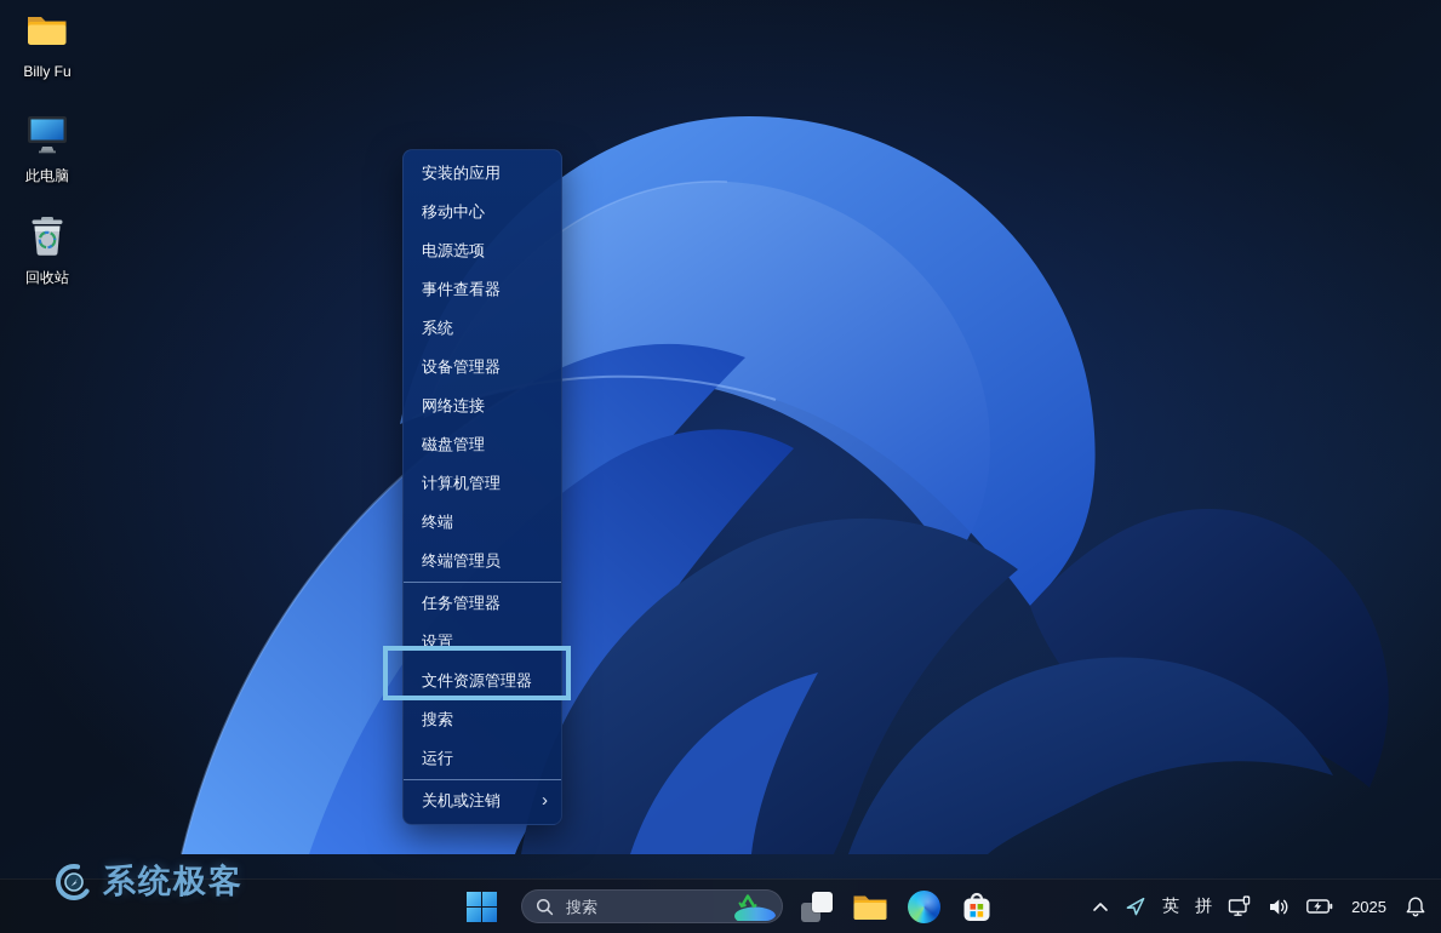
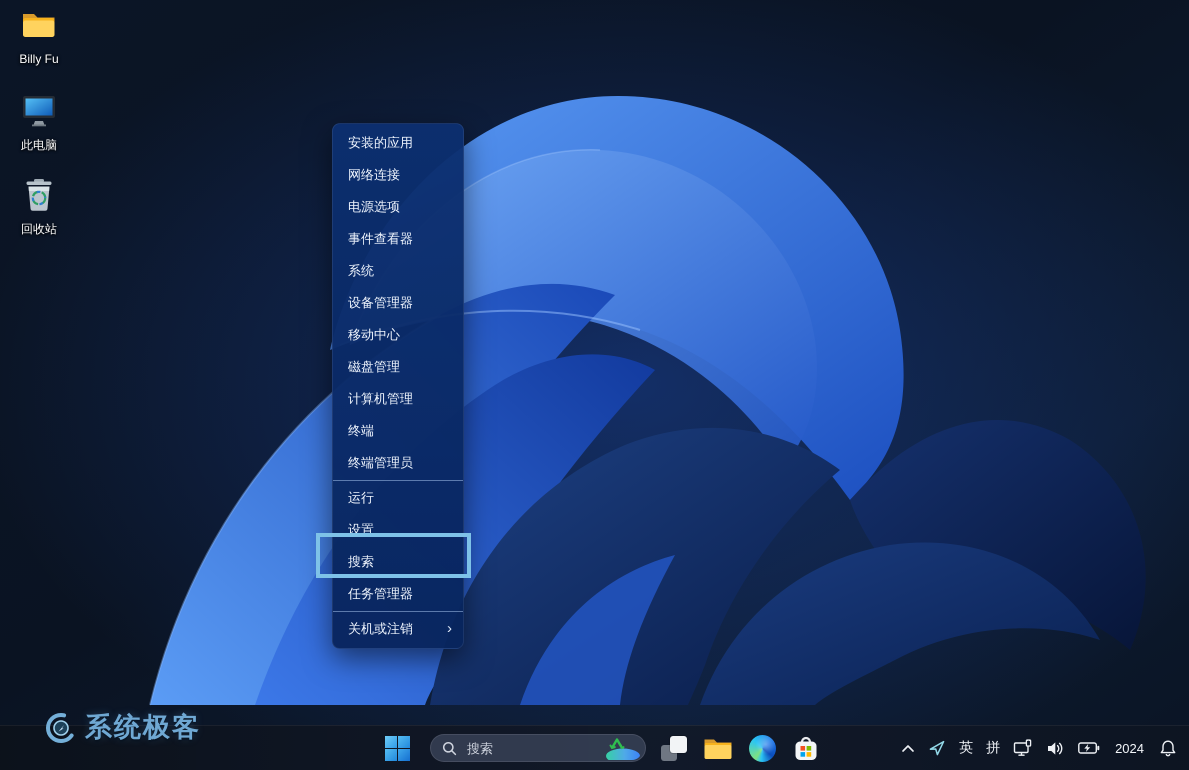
  Billy Fu
  此电脑
  回收站
  安装的应用
- 移动中心
+ 网络连接
  电源选项
  事件查看器
  系统
  设备管理器
- 网络连接
+ 移动中心
  磁盘管理
  计算机管理
  终端
  终端管理员
- 任务管理器
+ 运行
  设置
- 文件资源管理器
  搜索
- 运行
+ 任务管理器
  关机或注销
  ›
  系统极客
  搜索
  英
  拼
- 2025
+ 2024
